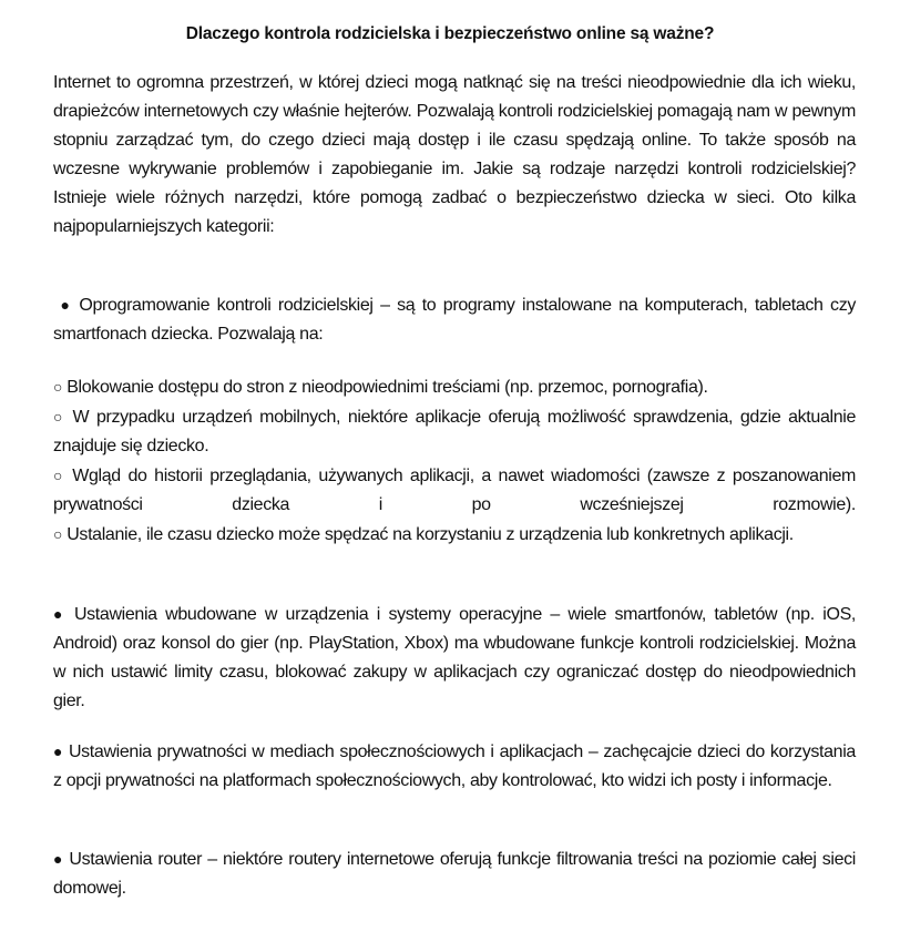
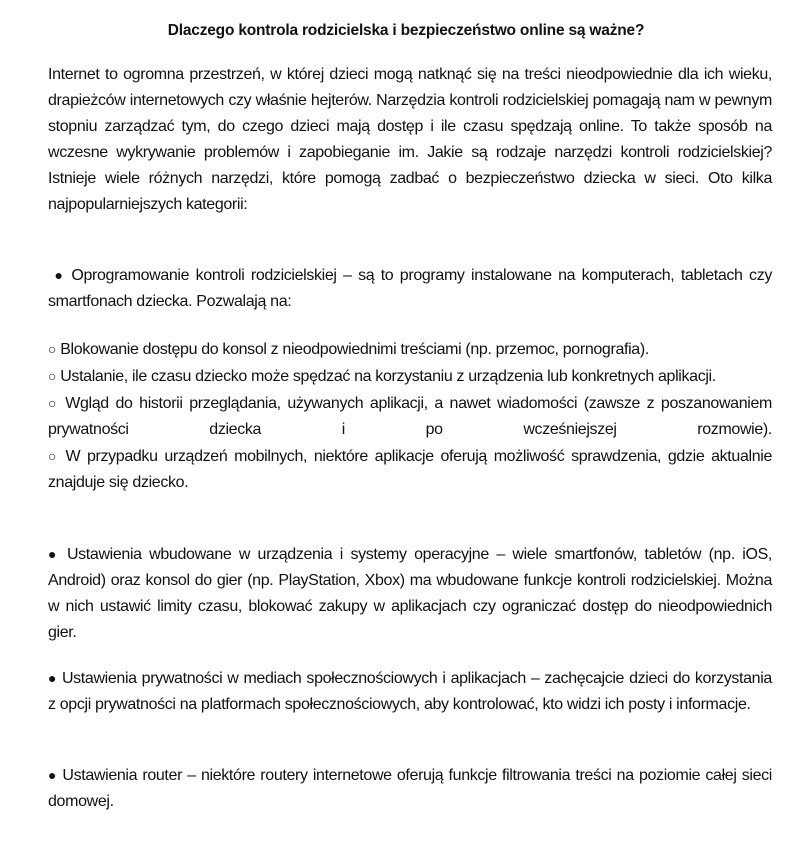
  Dlaczego kontrola rodzicielska i bezpieczeństwo online są ważne?
- Internet to ogromna przestrzeń, w której dzieci mogą natknąć się na treści nieodpowiednie dla ich wieku, drapieżców internetowych czy właśnie hejterów. Pozwalają kontroli rodzicielskiej pomagają nam w pewnym stopniu zarządzać tym, do czego dzieci mają dostęp i ile czasu spędzają online. To także sposób na wczesne wykrywanie problemów i zapobieganie im. Jakie są rodzaje narzędzi kontroli rodzicielskiej? Istnieje wiele różnych narzędzi, które pomogą zadbać o bezpieczeństwo dziecka w sieci. Oto kilka najpopularniejszych kategorii:
+ Internet to ogromna przestrzeń, w której dzieci mogą natknąć się na treści nieodpowiednie dla ich wieku, drapieżców internetowych czy właśnie hejterów. Narzędzia kontroli rodzicielskiej pomagają nam w pewnym stopniu zarządzać tym, do czego dzieci mają dostęp i ile czasu spędzają online. To także sposób na wczesne wykrywanie problemów i zapobieganie im. Jakie są rodzaje narzędzi kontroli rodzicielskiej? Istnieje wiele różnych narzędzi, które pomogą zadbać o bezpieczeństwo dziecka w sieci. Oto kilka najpopularniejszych kategorii:
  ● Oprogramowanie kontroli rodzicielskiej – są to programy instalowane na komputerach, tabletach czy smartfonach dziecka. Pozwalają na:
- ○ Blokowanie dostępu do stron z nieodpowiednimi treściami (np. przemoc, pornografia).
+ ○ Blokowanie dostępu do konsol z nieodpowiednimi treściami (np. przemoc, pornografia).
- ○ W przypadku urządzeń mobilnych, niektóre aplikacje oferują możliwość sprawdzenia, gdzie aktualnie znajduje się dziecko.
+ ○ Ustalanie, ile czasu dziecko może spędzać na korzystaniu z urządzenia lub konkretnych aplikacji.
  ○ Wgląd do historii przeglądania, używanych aplikacji, a nawet wiadomości (zawsze z poszanowaniem prywatności dziecka i po wcześniejszej rozmowie).
- ○ Ustalanie, ile czasu dziecko może spędzać na korzystaniu z urządzenia lub konkretnych aplikacji.
+ ○ W przypadku urządzeń mobilnych, niektóre aplikacje oferują możliwość sprawdzenia, gdzie aktualnie znajduje się dziecko.
  ● Ustawienia wbudowane w urządzenia i systemy operacyjne – wiele smartfonów, tabletów (np. iOS, Android) oraz konsol do gier (np. PlayStation, Xbox) ma wbudowane funkcje kontroli rodzicielskiej. Można w nich ustawić limity czasu, blokować zakupy w aplikacjach czy ograniczać dostęp do nieodpowiednich gier.
  ● Ustawienia prywatności w mediach społecznościowych i aplikacjach – zachęcajcie dzieci do korzystania z opcji prywatności na platformach społecznościowych, aby kontrolować, kto widzi ich posty i informacje.
  ● Ustawienia router – niektóre routery internetowe oferują funkcje filtrowania treści na poziomie całej sieci domowej.
